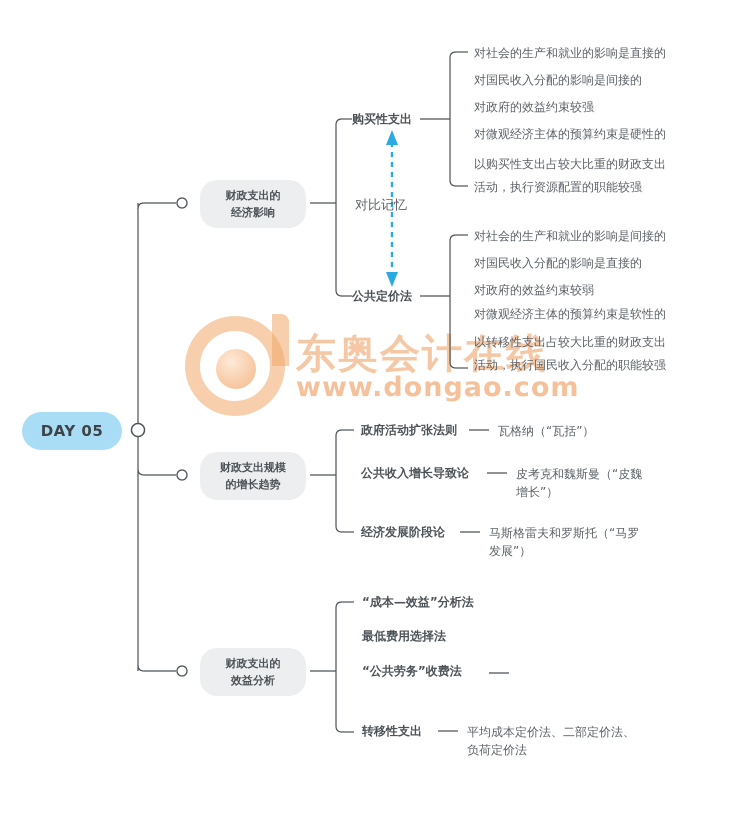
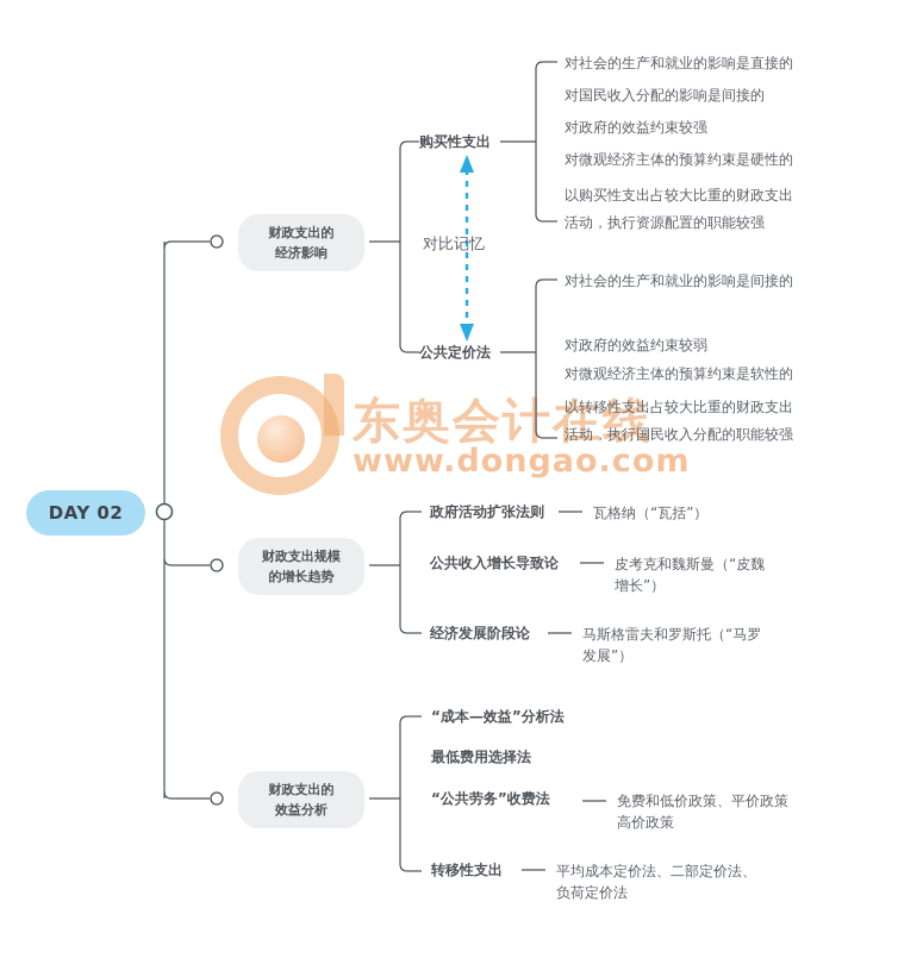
  东奥会计在线
  www.dongao.com
- DAY 05
+ DAY 02
  财政支出的
  经济影响
  对比记忆
  购买性支出
  对社会的生产和就业的影响是直接的
  对国民收入分配的影响是间接的
  对政府的效益约束较强
  对微观经济主体的预算约束是硬性的
  以购买性支出占较大比重的财政支出
  活动，执行资源配置的职能较强
  公共定价法
  对社会的生产和就业的影响是间接的
- 对国民收入分配的影响是直接的
  对政府的效益约束较弱
  对微观经济主体的预算约束是软性的
  以转移性支出占较大比重的财政支出
  活动，执行国民收入分配的职能较强
  财政支出规模
  的增长趋势
  政府活动扩张法则
  瓦格纳（“瓦括”）
  公共收入增长导致论
  皮考克和魏斯曼（“皮魏
  增长”）
  经济发展阶段论
  马斯格雷夫和罗斯托（“马罗
  发展”）
  财政支出的
  效益分析
  “成本—效益”分析法
  最低费用选择法
  “公共劳务”收费法
+ 免费和低价政策、平价政策
+ 高价政策
  转移性支出
  平均成本定价法、二部定价法、
  负荷定价法
